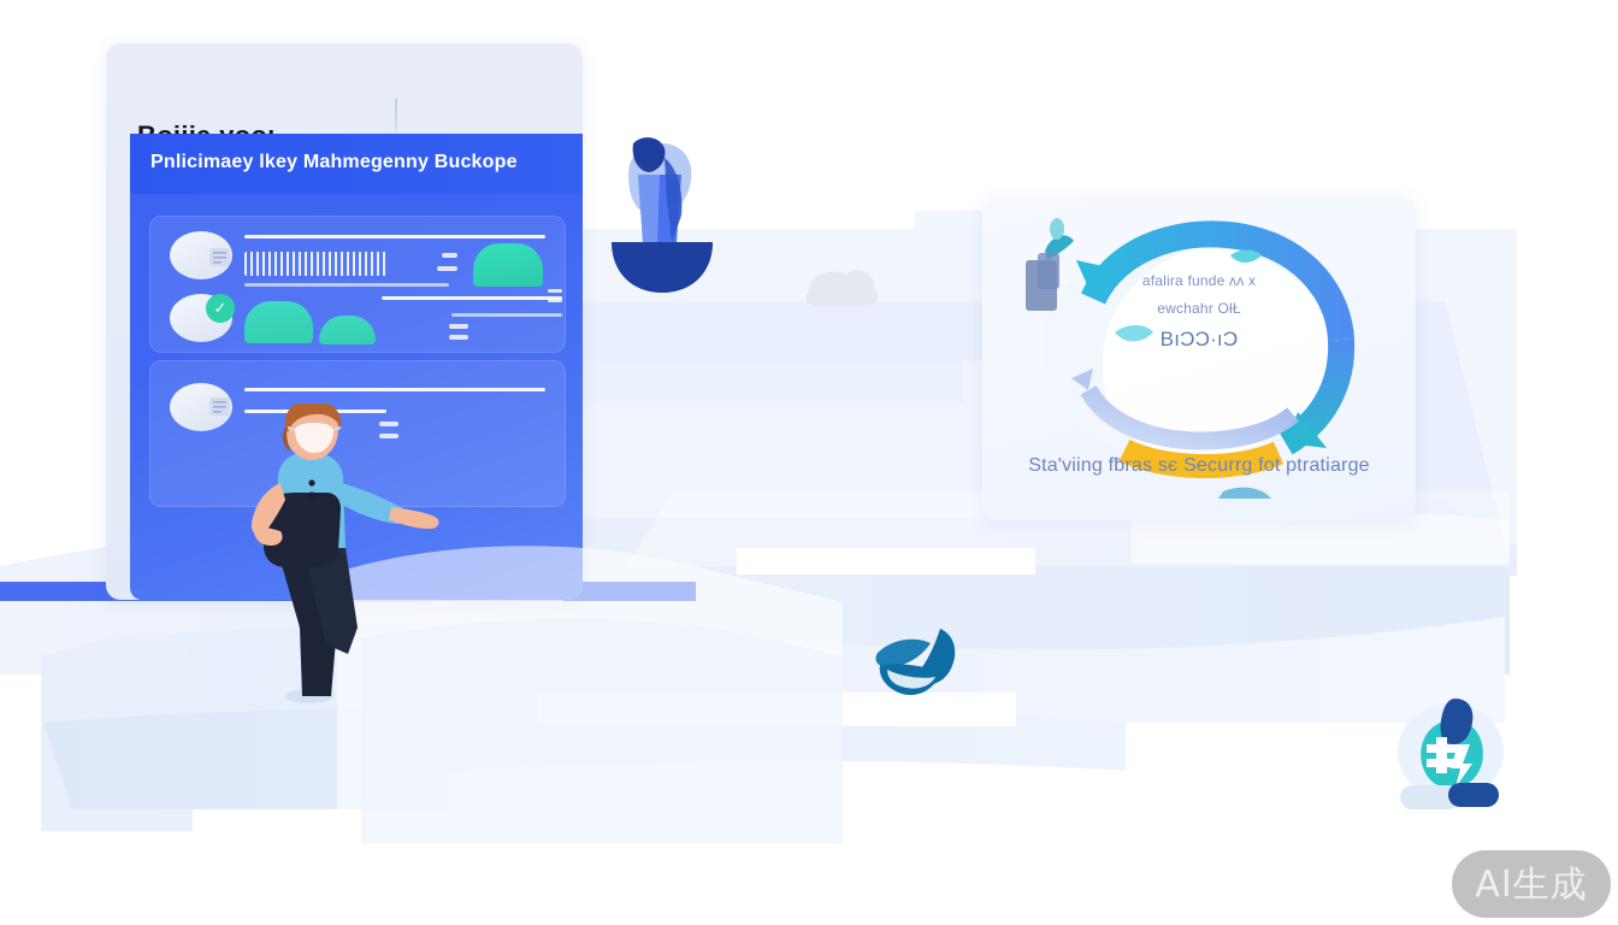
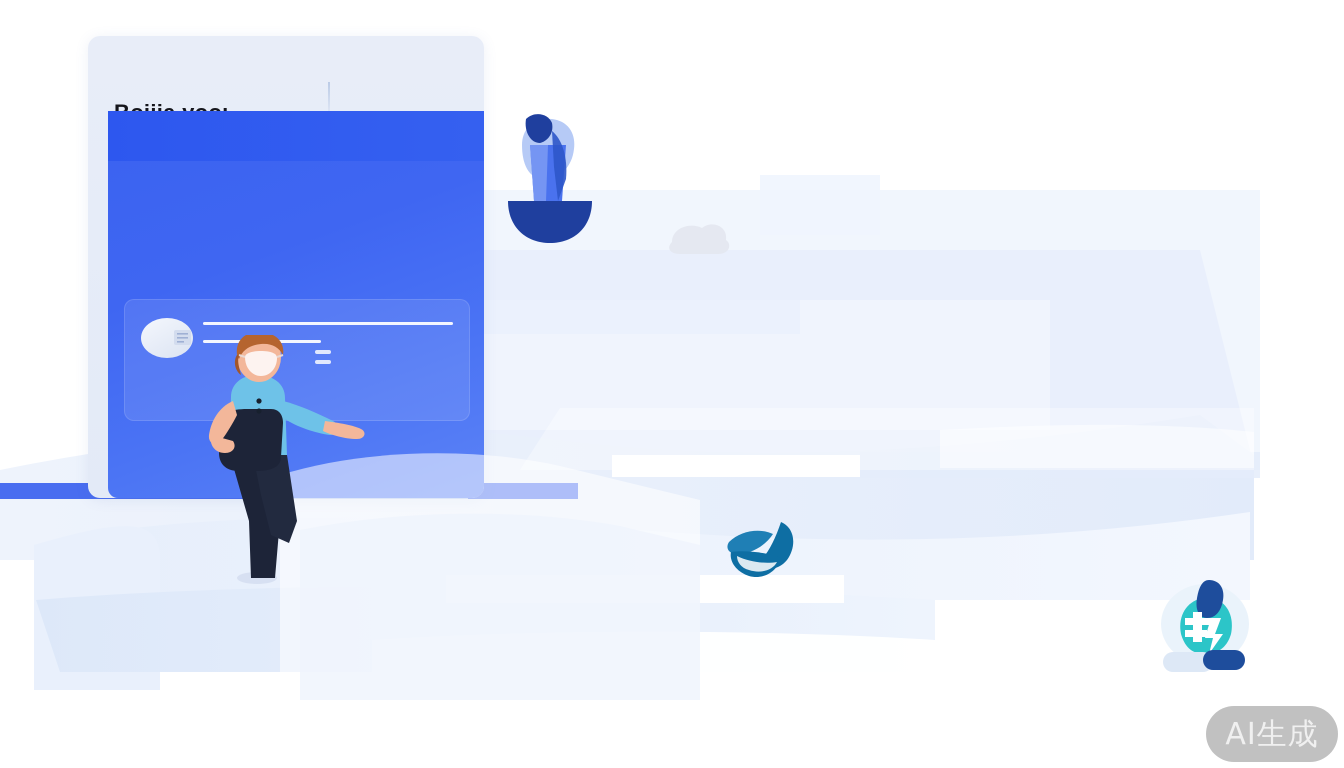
- Pnlicimaey lkey Mahmeɡenny Buckope
- ✓
- afalira funde ʌʌ x
- ewchahr OłŁ
- BıƆƆ·ıƆ
- Staʹviing fƀras ѕє Securrg fot ptratiarge
  AI生成
